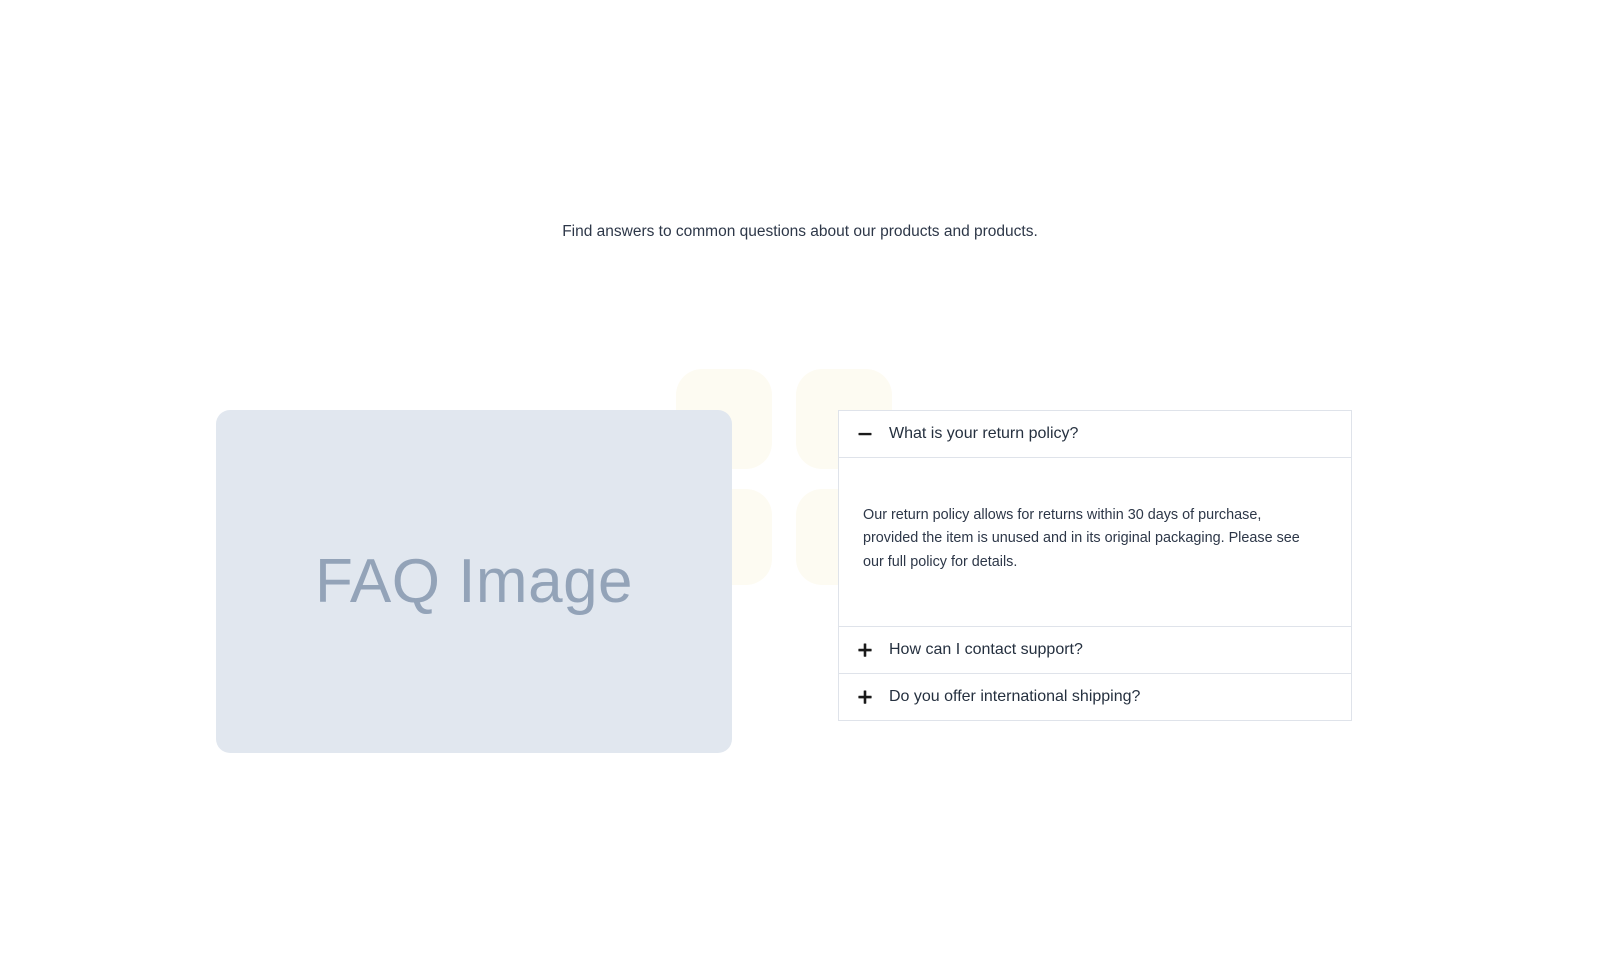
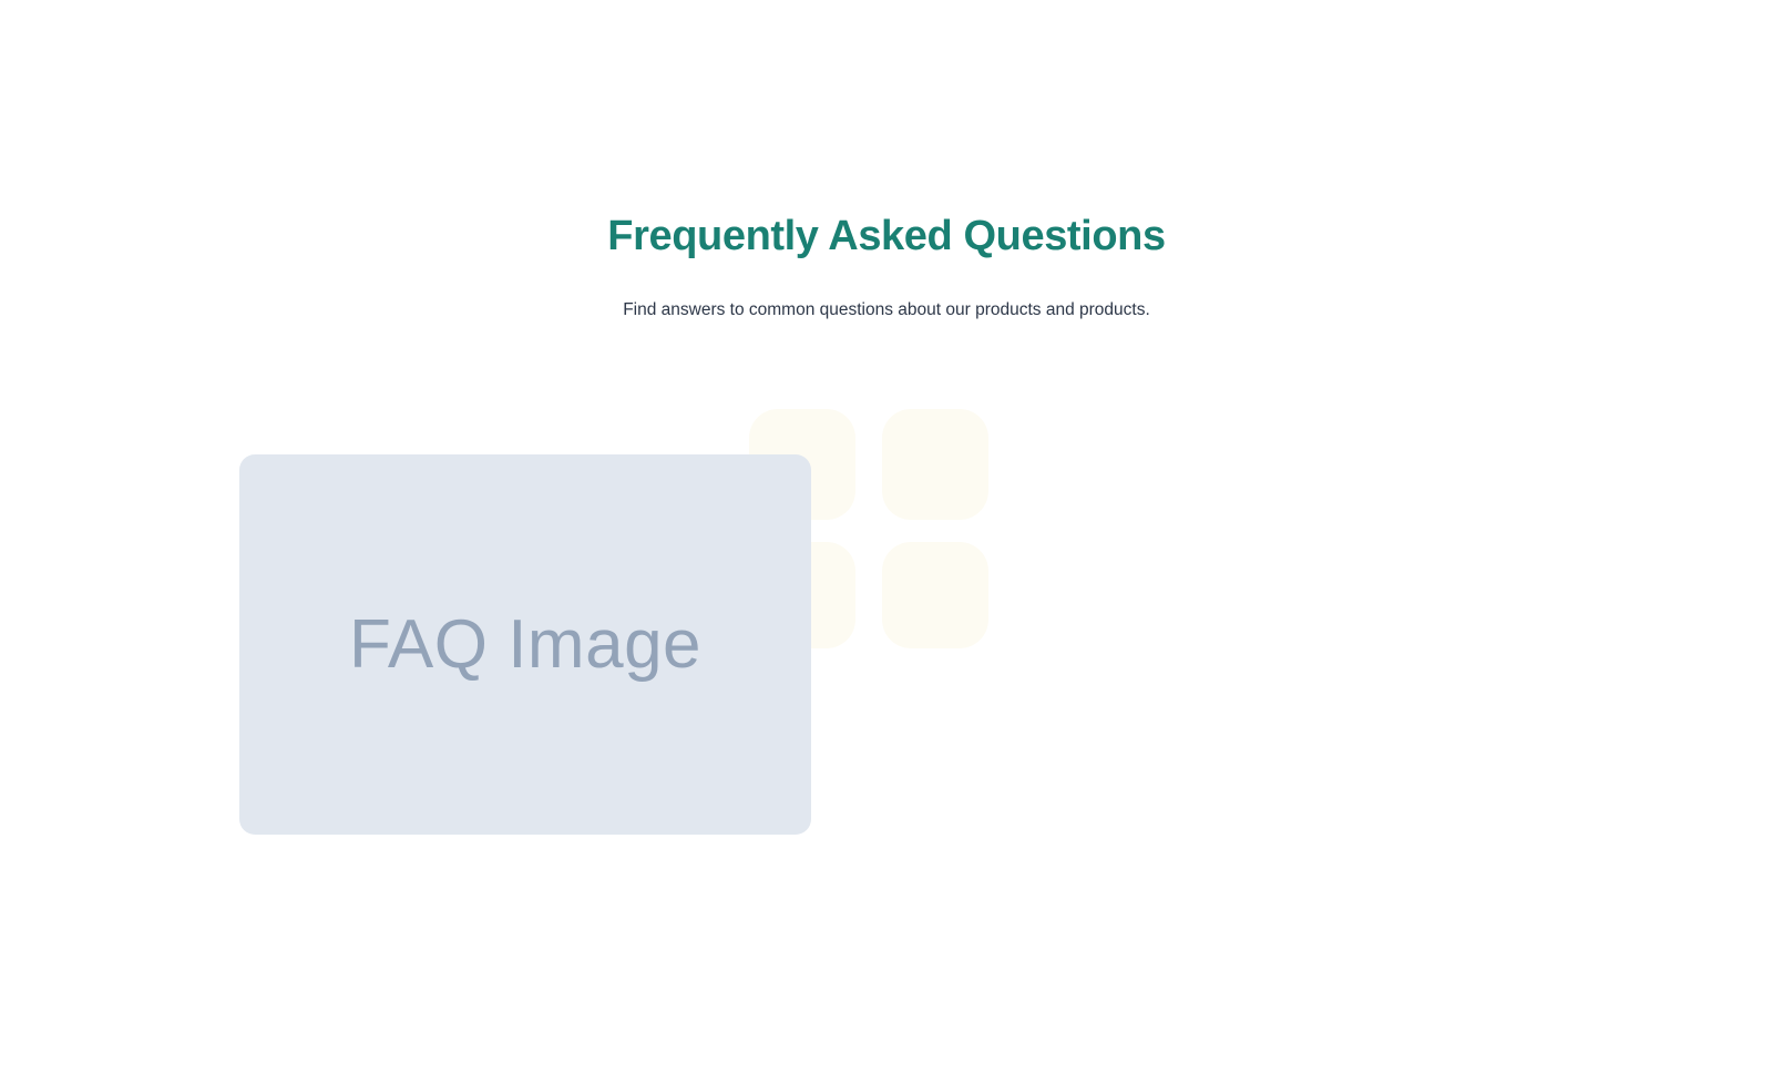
+ Frequently Asked Questions
  Find answers to common questions about our products and products.
  FAQ Image
- What is your return policy?
- Our return policy allows for returns within 30 days of purchase, provided the item is unused and in its original packaging. Please see our full policy for details.
- How can I contact support?
- Do you offer international shipping?
